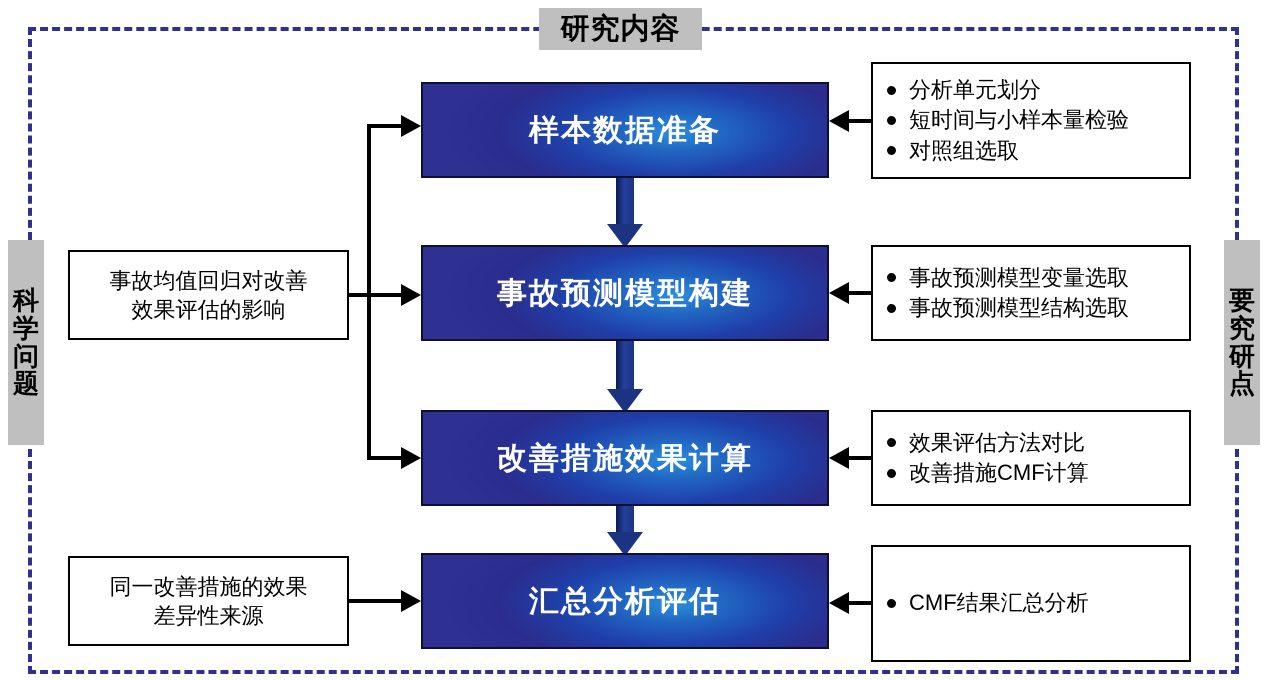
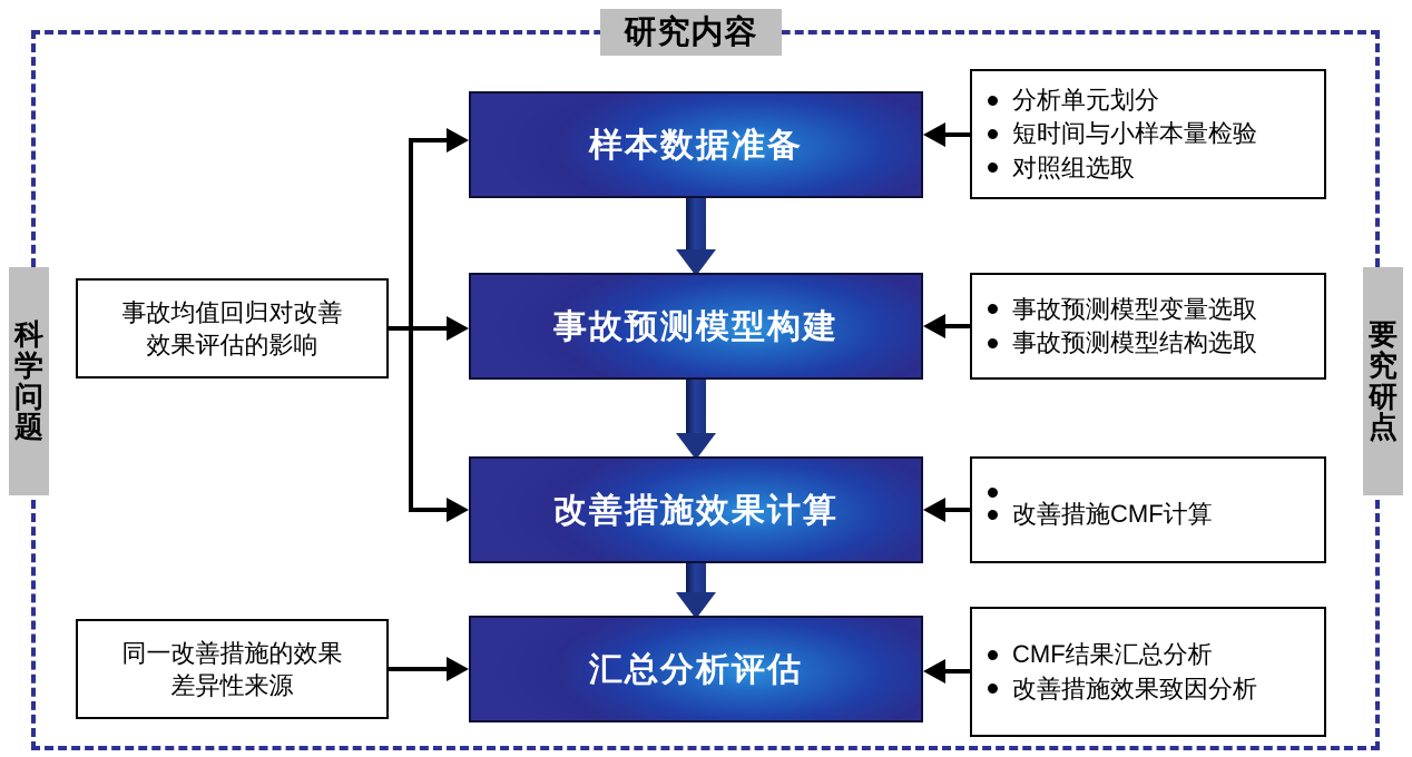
  研究内容
  科
  学
  问
  题
  要
  究
  研
  点
  样本数据准备
  事故预测模型构建
  改善措施效果计算
  汇总分析评估
  事故均值回归对改善
  效果评估的影响
  同一改善措施的效果
  差异性来源
  分析单元划分
  短时间与小样本量检验
  对照组选取
  事故预测模型变量选取
  事故预测模型结构选取
- 效果评估方法对比
  改善措施CMF计算
  CMF结果汇总分析
+ 改善措施效果致因分析
